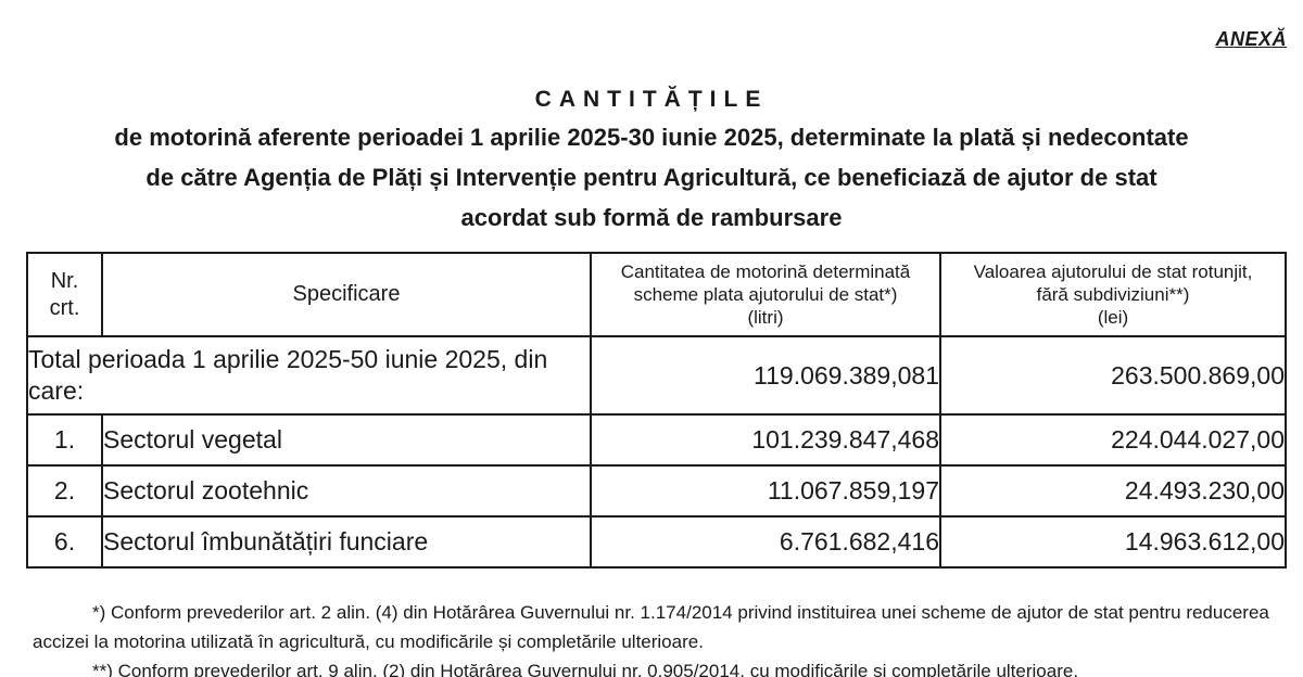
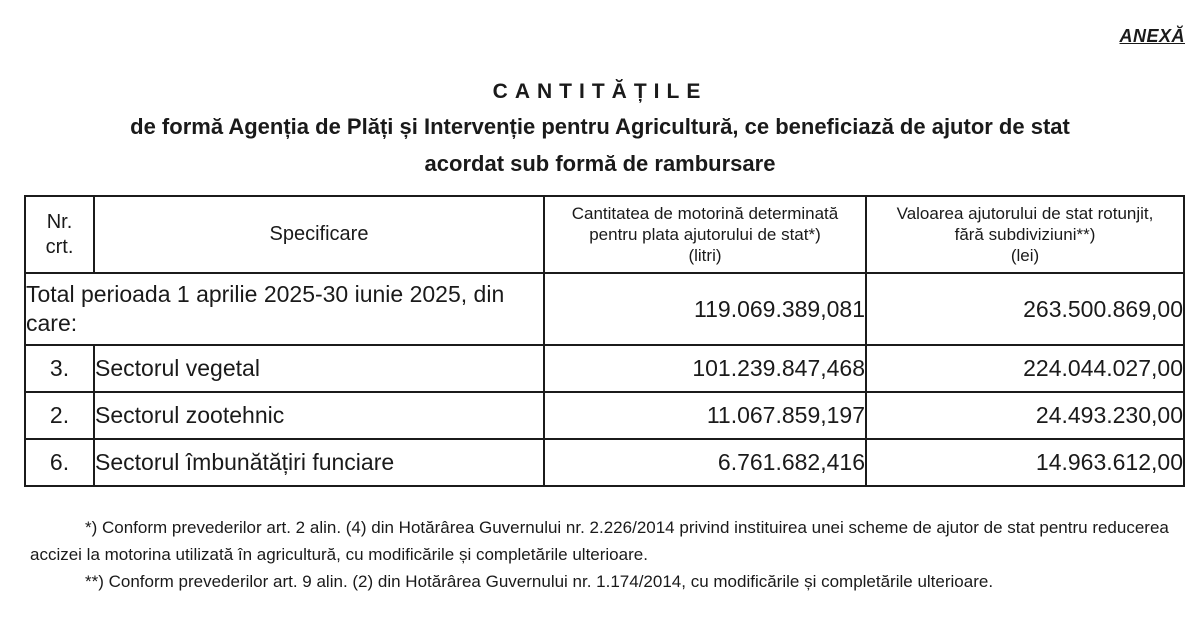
  ANEXĂ
  CANTITĂȚILE
- de motorină aferente perioadei 1 aprilie 2025-30 iunie 2025, determinate la plată și nedecontate
- de către Agenția de Plăți și Intervenție pentru Agricultură, ce beneficiază de ajutor de stat
+ de formă Agenția de Plăți și Intervenție pentru Agricultură, ce beneficiază de ajutor de stat
  acordat sub formă de rambursare
- Nr. crt.	Specificare	Cantitatea de motorină determinată scheme plata ajutorului de stat*) (litri)	Valoarea ajutorului de stat rotunjit, fără subdiviziuni**) (lei)
+ Nr. crt.	Specificare	Cantitatea de motorină determinată pentru plata ajutorului de stat*) (litri)	Valoarea ajutorului de stat rotunjit, fără subdiviziuni**) (lei)
- Total perioada 1 aprilie 2025-50 iunie 2025, din care:	119.069.389,081	263.500.869,00
+ Total perioada 1 aprilie 2025-30 iunie 2025, din care:	119.069.389,081	263.500.869,00
- 1.	Sectorul vegetal	101.239.847,468	224.044.027,00
+ 3.	Sectorul vegetal	101.239.847,468	224.044.027,00
  2.	Sectorul zootehnic	11.067.859,197	24.493.230,00
  6.	Sectorul îmbunătățiri funciare	6.761.682,416	14.963.612,00
- *) Conform prevederilor art. 2 alin. (4) din Hotărârea Guvernului nr. 1.174/2014 privind instituirea unei scheme de ajutor de stat pentru reducerea accizei la motorina utilizată în agricultură, cu modificările și completările ulterioare.
+ *) Conform prevederilor art. 2 alin. (4) din Hotărârea Guvernului nr. 2.226/2014 privind instituirea unei scheme de ajutor de stat pentru reducerea accizei la motorina utilizată în agricultură, cu modificările și completările ulterioare.
- **) Conform prevederilor art. 9 alin. (2) din Hotărârea Guvernului nr. 0.905/2014, cu modificările și completările ulterioare.
+ **) Conform prevederilor art. 9 alin. (2) din Hotărârea Guvernului nr. 1.174/2014, cu modificările și completările ulterioare.
